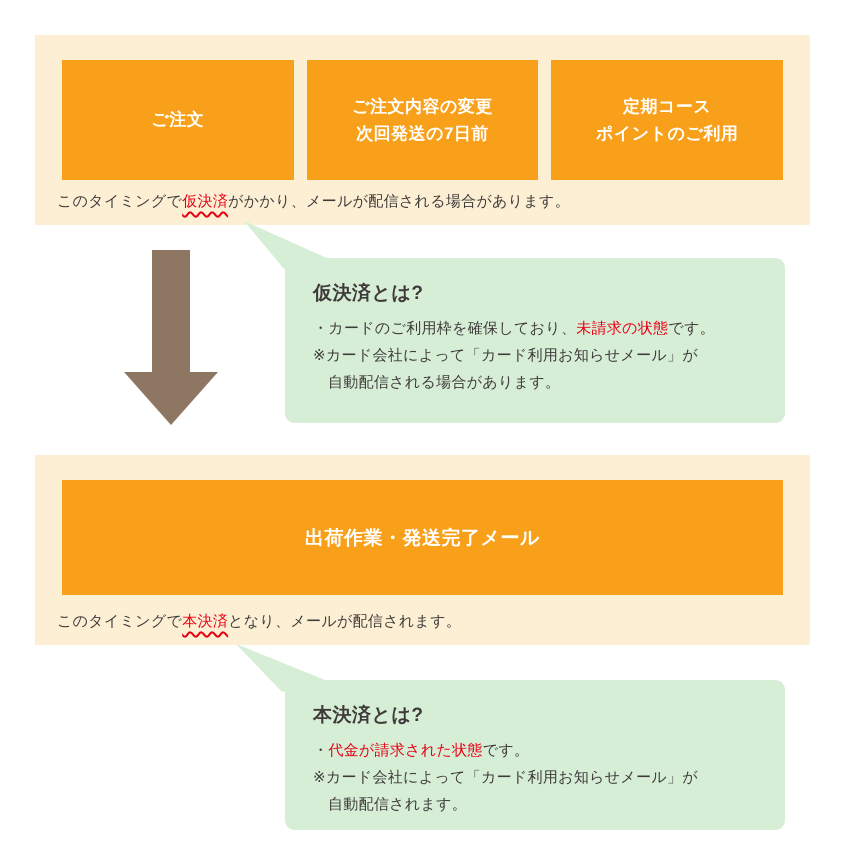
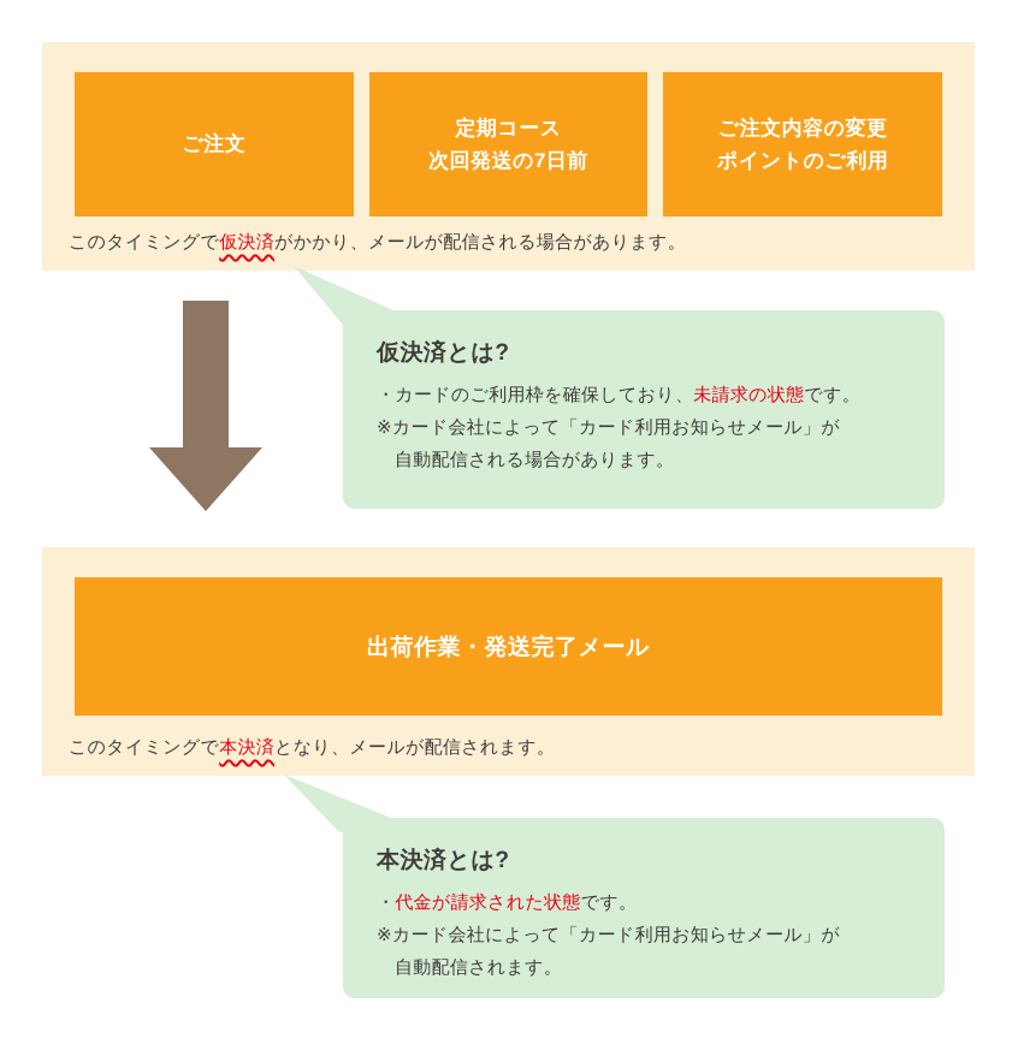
  ご注文
- ご注文内容の変更
+ 定期コース
  次回発送の7日前
- 定期コース
+ ご注文内容の変更
  ポイントのご利用
  このタイミングで仮決済がかかり、メールが配信される場合があります。
  仮決済とは?
  ・カードのご利用枠を確保しており、未請求の状態です。
  ※カード会社によって「カード利用お知らせメール」が
  自動配信される場合があります。
  出荷作業・発送完了メール
  このタイミングで本決済となり、メールが配信されます。
  本決済とは?
  ・代金が請求された状態です。
  ※カード会社によって「カード利用お知らせメール」が
  自動配信されます。
